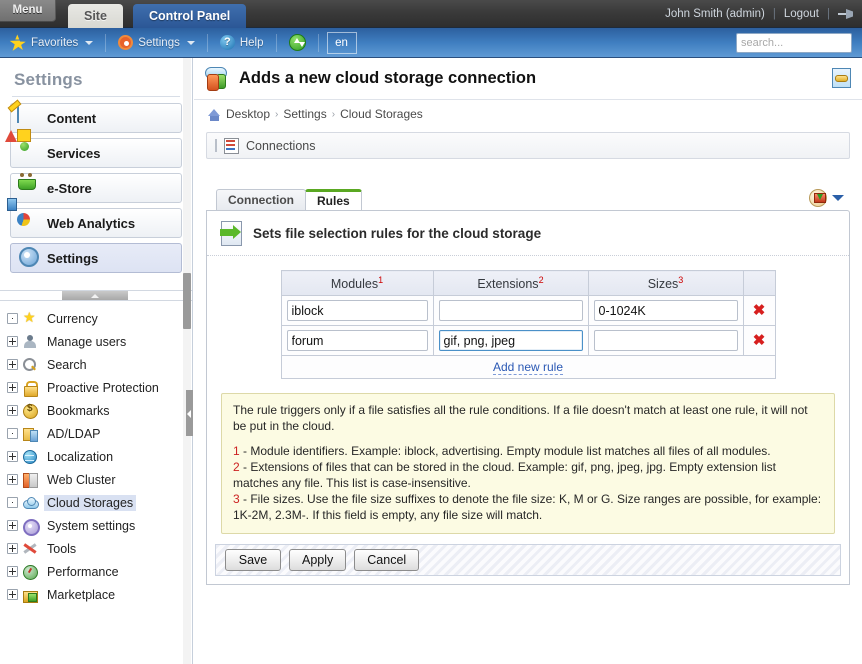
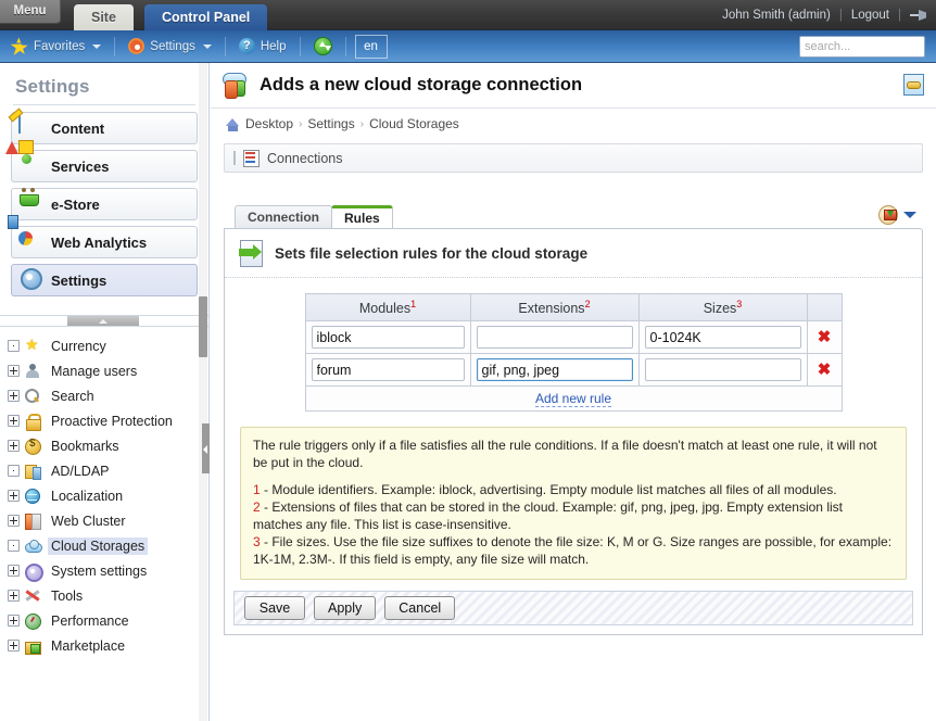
  Menu
  Site
  Control Panel
  John Smith (admin)
  |
  Logout
  |
  Favorites
  Settings
  ?
  Help
  en
  search...
  Settings
  Content
  Services
  e-Store
  Web Analytics
  Settings
  Currency
  Manage users
  Search
  Proactive Protection
  Bookmarks
  AD/LDAP
  Localization
  Web Cluster
  Cloud Storages
  System settings
  Tools
  Performance
  Marketplace
  Adds a new cloud storage connection
  Desktop
  ›
  Settings
  ›
  Cloud Storages
  Connections
  Connection
  Rules
  Sets file selection rules for the cloud storage
  Modules1	Extensions2	Sizes3
  iblock		0-1024K	✖
  forum	gif, png, jpeg		✖
  Add new rule
  The rule triggers only if a file satisfies all the rule conditions. If a file doesn't match at least one rule, it will not be put in the cloud.
  1 - Module identifiers. Example: iblock, advertising. Empty module list matches all files of all modules.
  2 - Extensions of files that can be stored in the cloud. Example: gif, png, jpeg, jpg. Empty extension list matches any file. This list is case-insensitive.
- 3 - File sizes. Use the file size suffixes to denote the file size: K, M or G. Size ranges are possible, for example: 1K-2M, 2.3M-. If this field is empty, any file size will match.
+ 3 - File sizes. Use the file size suffixes to denote the file size: K, M or G. Size ranges are possible, for example: 1K-1M, 2.3M-. If this field is empty, any file size will match.
  Save
  Apply
  Cancel
